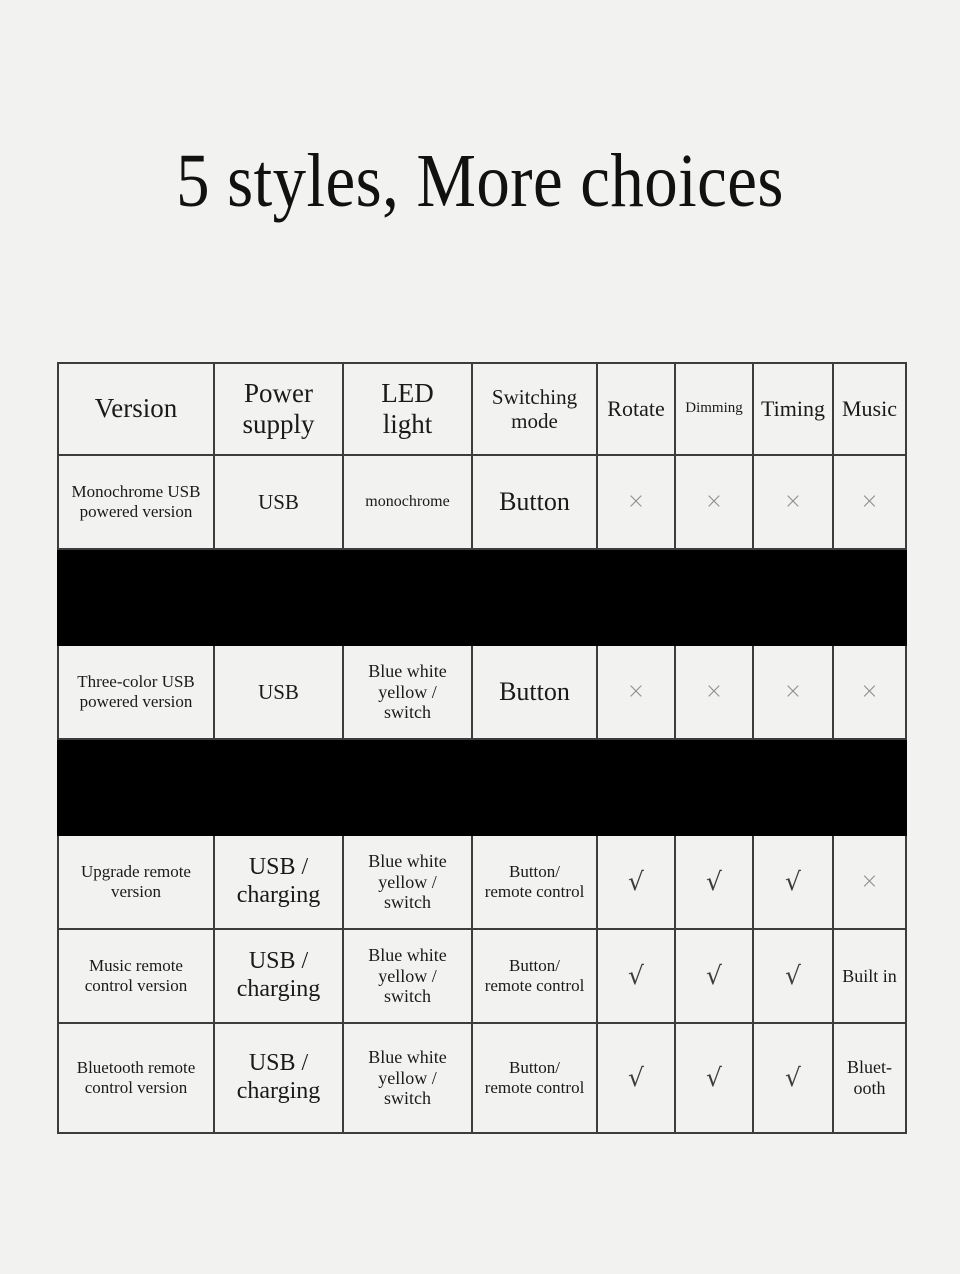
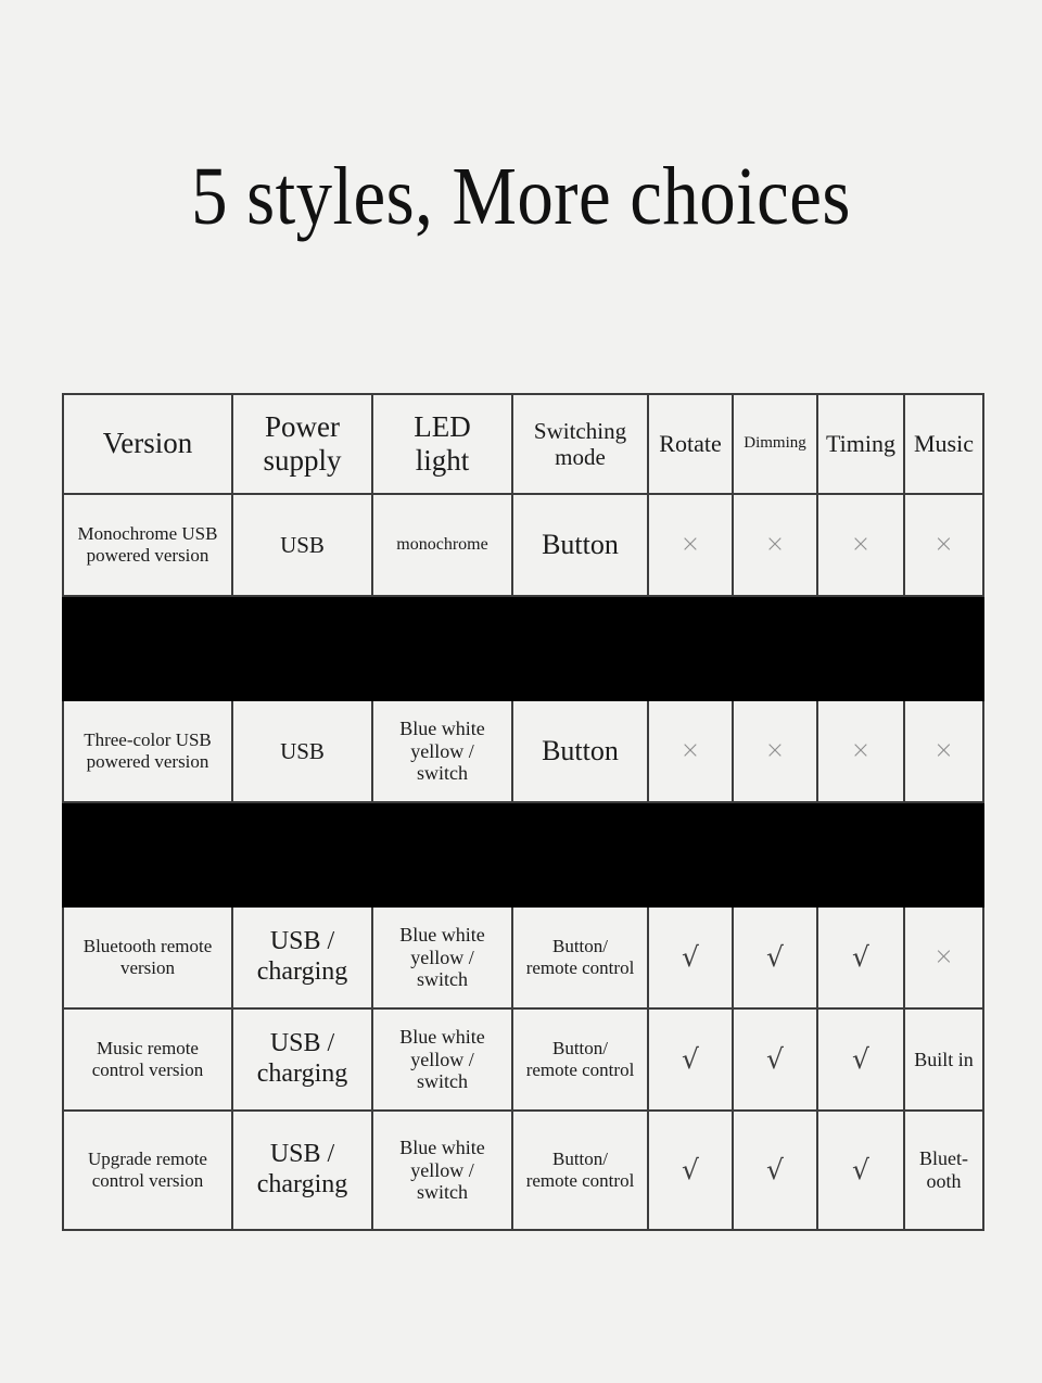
  5 styles, More choices
  Version	Power supply	LED light	Switching mode	Rotate	Dimming	Timing	Music
  Monochrome USB powered version	USB	monochrome	Button	×	×	×	×
  Three-color USB powered version	USB	Blue white yellow / switch	Button	×	×	×	×
- Upgrade remote version	USB / charging	Blue white yellow / switch	Button/ remote control	√	√	√	×
+ Bluetooth remote version	USB / charging	Blue white yellow / switch	Button/ remote control	√	√	√	×
  Music remote control version	USB / charging	Blue white yellow / switch	Button/ remote control	√	√	√	Built in
- Bluetooth remote control version	USB / charging	Blue white yellow / switch	Button/ remote control	√	√	√	Bluet- ooth
+ Upgrade remote control version	USB / charging	Blue white yellow / switch	Button/ remote control	√	√	√	Bluet- ooth
